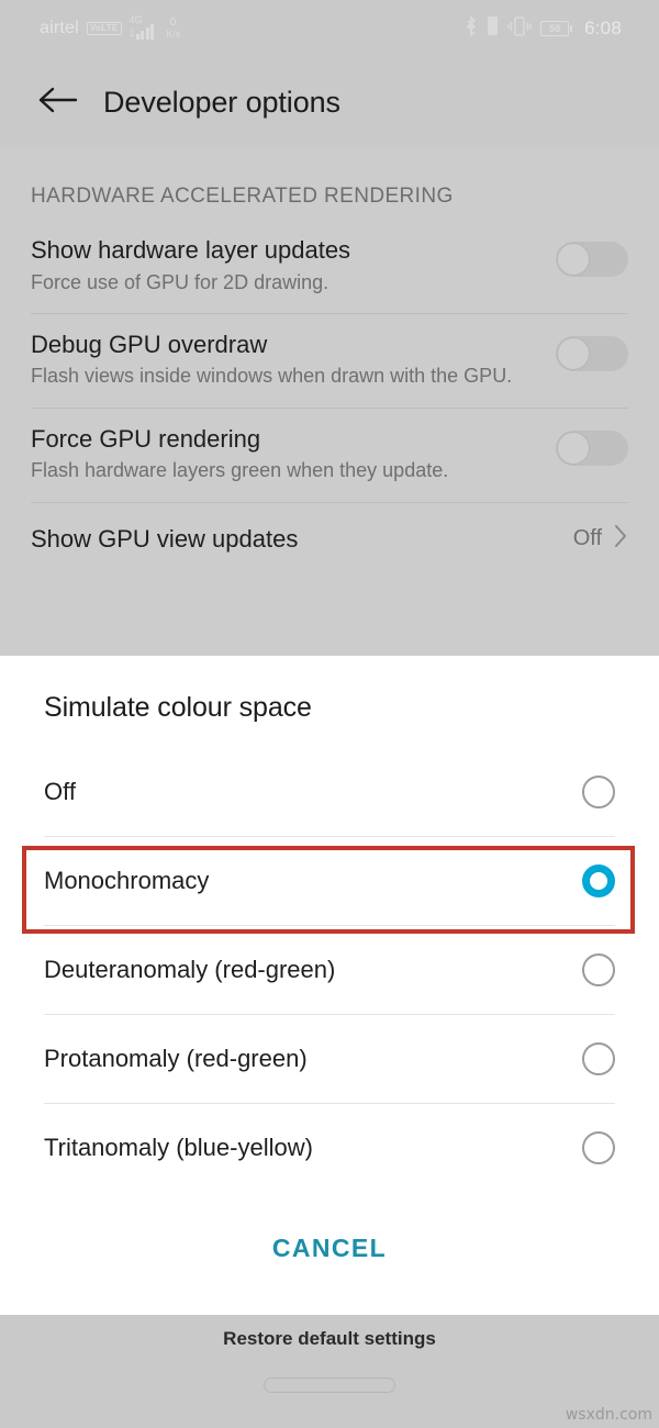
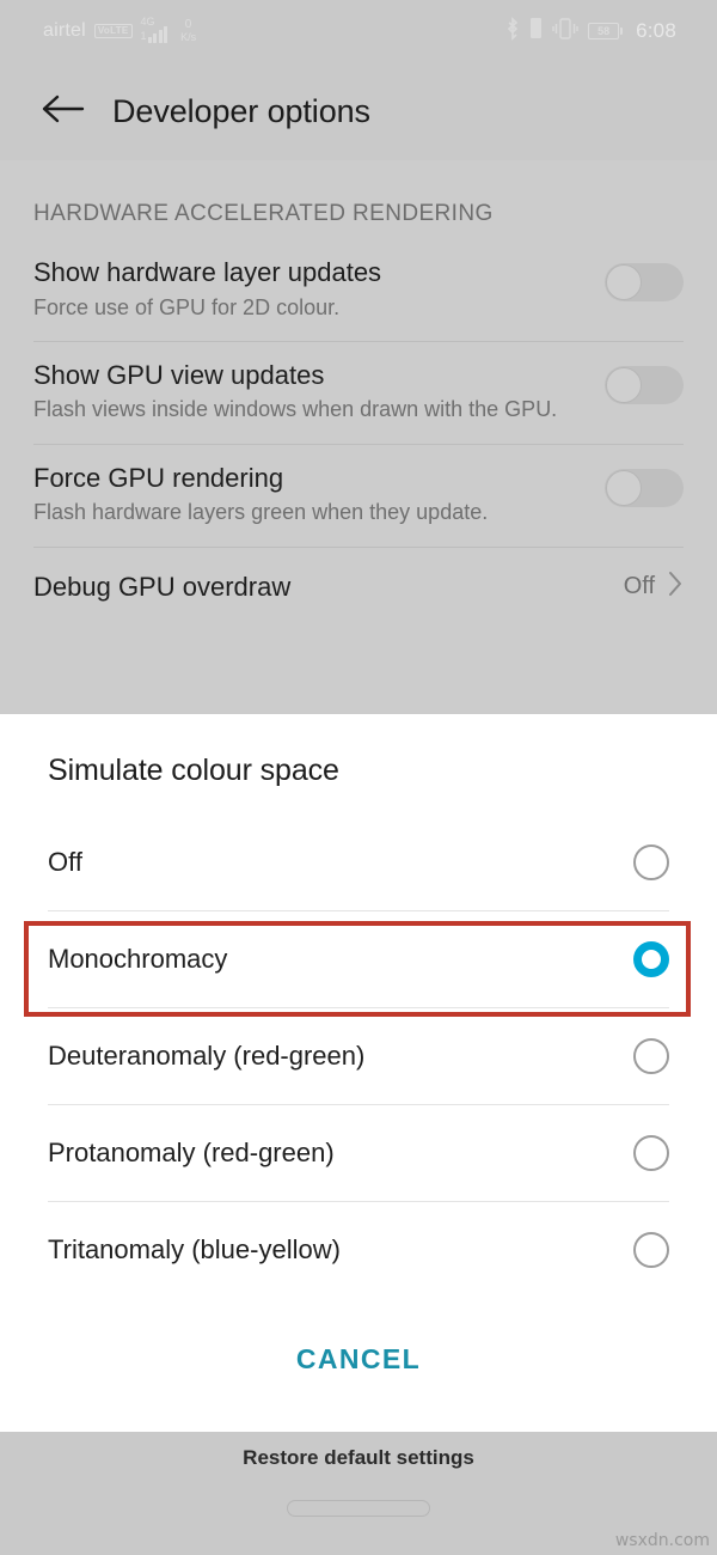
  airtel
  6:08
  Developer options
  HARDWARE ACCELERATED RENDERING
  Show hardware layer updates
- Force use of GPU for 2D drawing.
+ Force use of GPU for 2D colour.
- Debug GPU overdraw
+ Show GPU view updates
  Flash views inside windows when drawn with the GPU.
  Force GPU rendering
  Flash hardware layers green when they update.
- Show GPU view updates
+ Debug GPU overdraw
  Off
  Simulate colour space
  Off
  Monochromacy
  Deuteranomaly (red-green)
  Protanomaly (red-green)
  Tritanomaly (blue-yellow)
  CANCEL
  Restore default settings
  wsxdn.com
